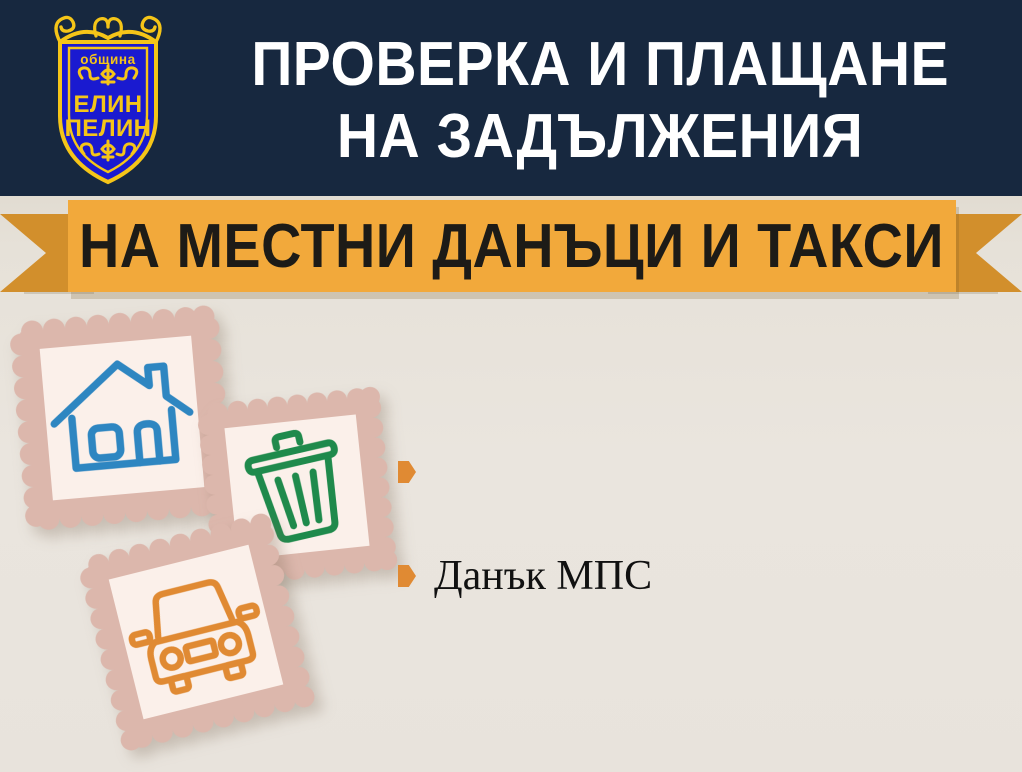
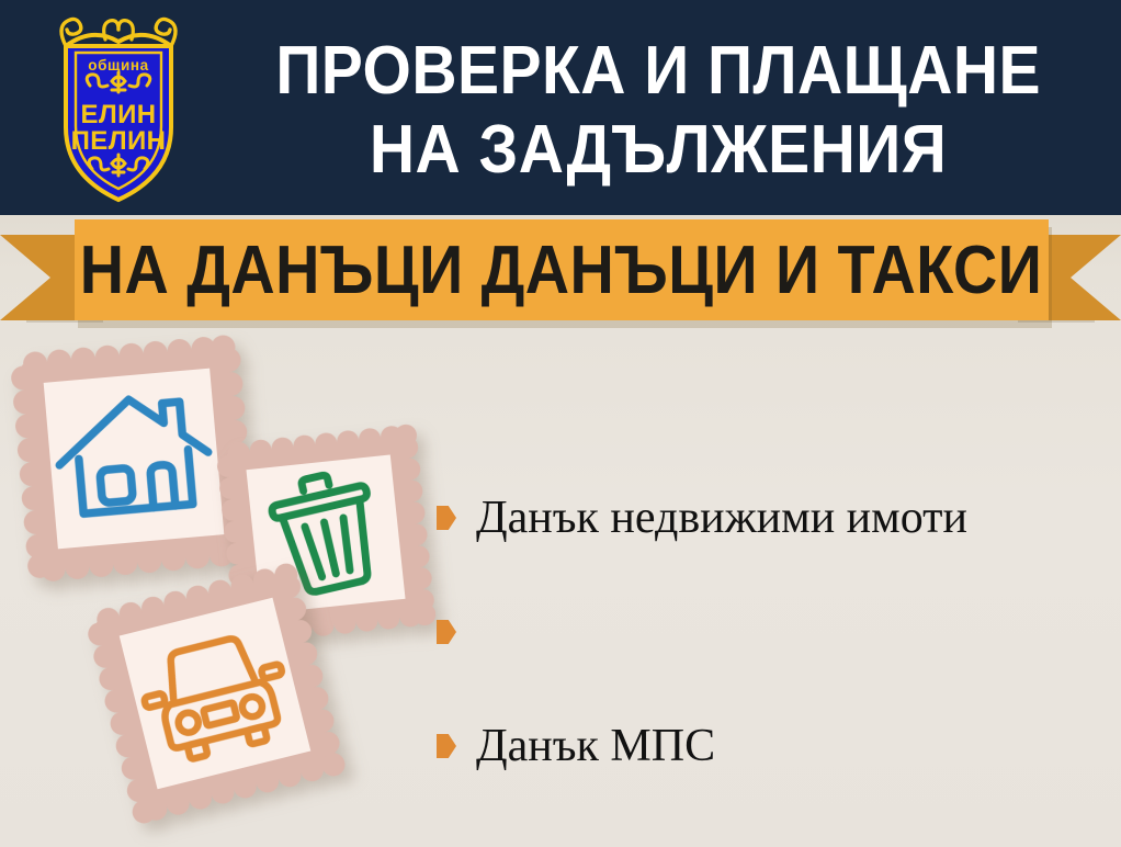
  община
  ЕЛИН
  ПЕЛИН
  ПРОВЕРКА И ПЛАЩАНЕ
  НА ЗАДЪЛЖЕНИЯ
- НА МЕСТНИ ДАНЪЦИ И ТАКСИ
+ НА ДАНЪЦИ ДАНЪЦИ И ТАКСИ
+ Данък недвижими имоти
  Данък МПС
